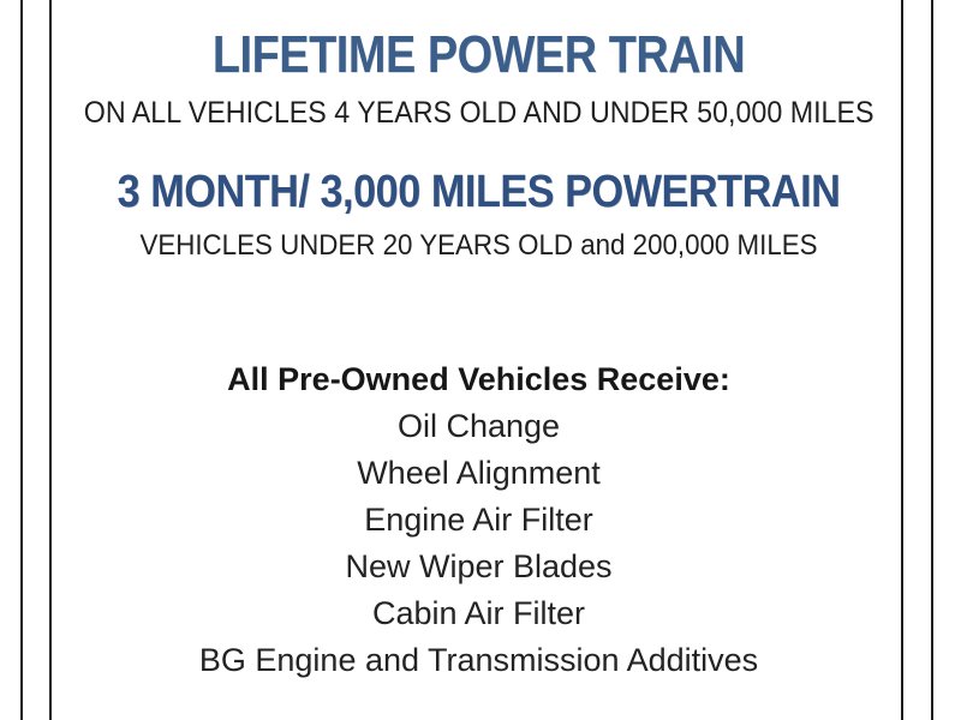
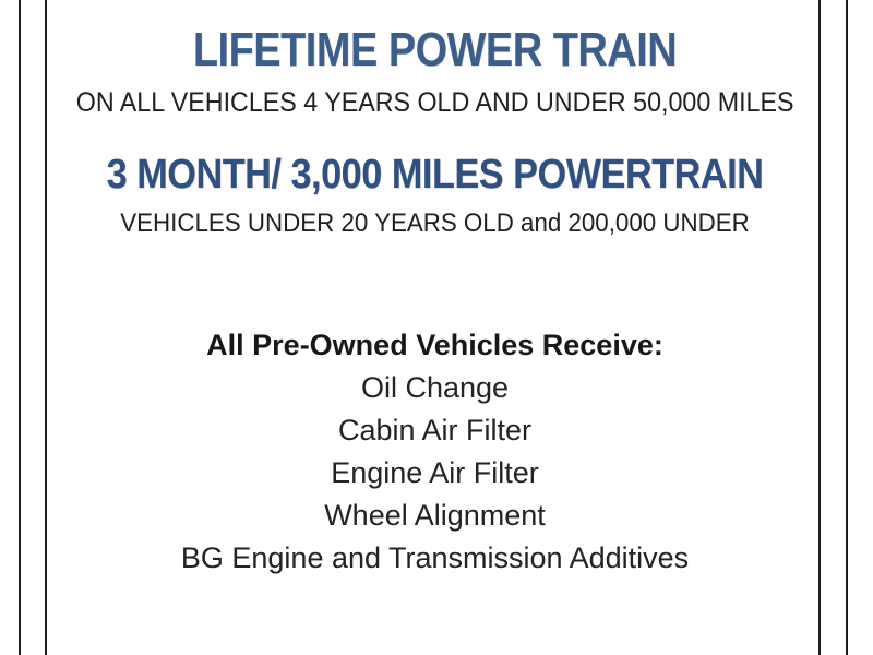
  LIFETIME POWER TRAIN
  ON ALL VEHICLES 4 YEARS OLD AND UNDER 50,000 MILES
  3 MONTH/ 3,000 MILES POWERTRAIN
- VEHICLES UNDER 20 YEARS OLD and 200,000 MILES
+ VEHICLES UNDER 20 YEARS OLD and 200,000 UNDER
  All Pre-Owned Vehicles Receive:
  Oil Change
- Wheel Alignment
+ Cabin Air Filter
  Engine Air Filter
- New Wiper Blades
- Cabin Air Filter
+ Wheel Alignment
  BG Engine and Transmission Additives
